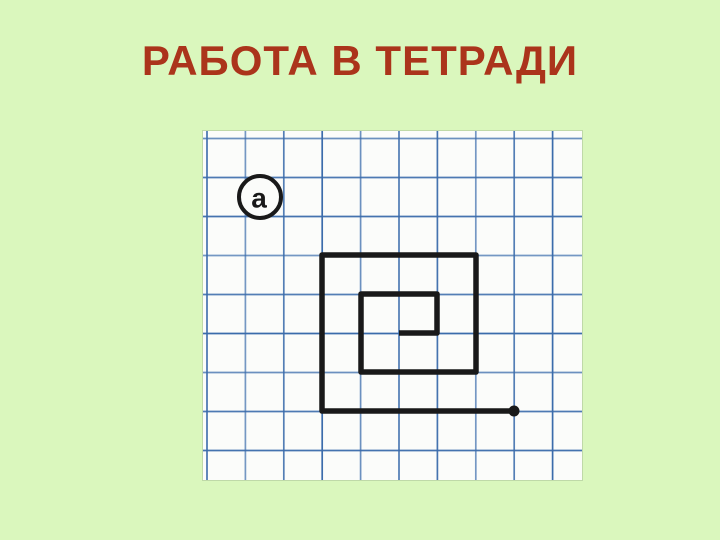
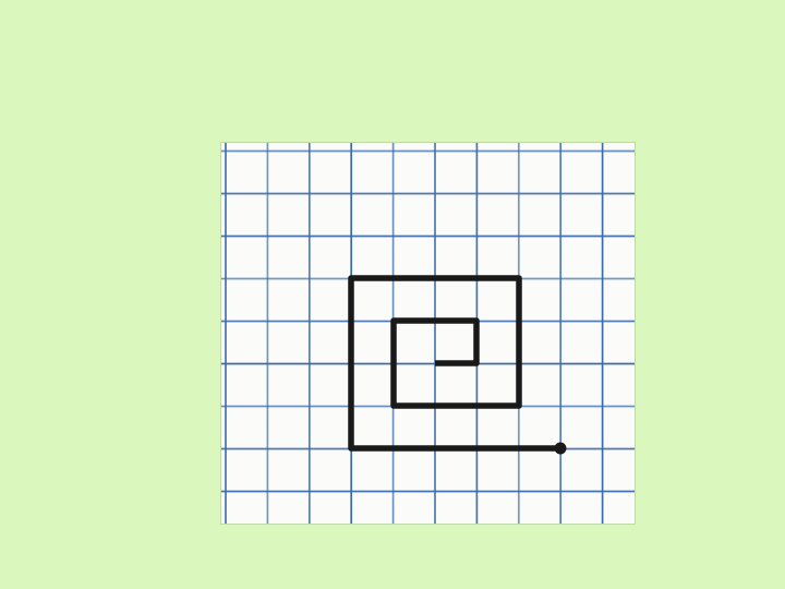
- РАБОТА В ТЕТРАДИ
- а
